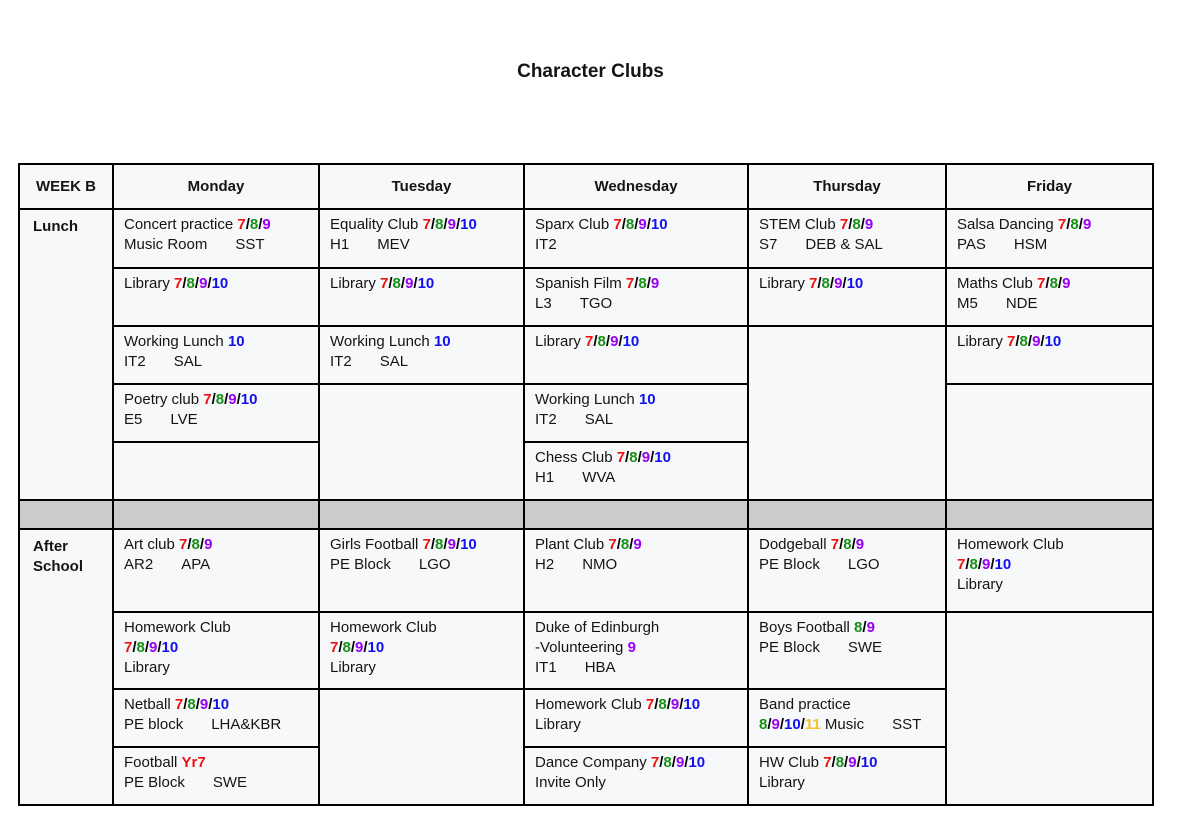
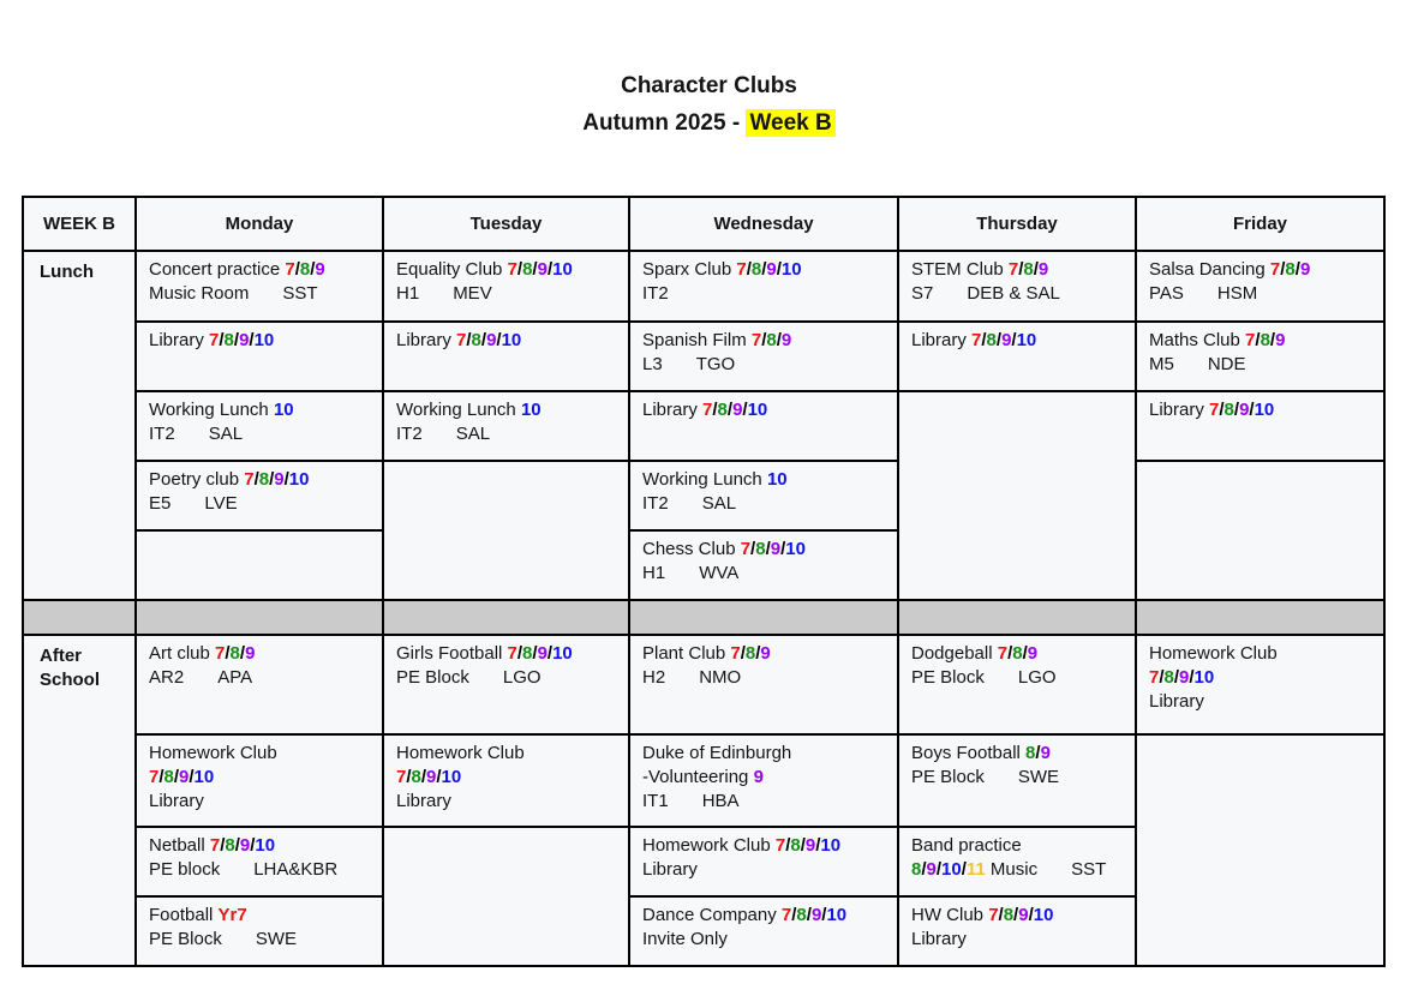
  Character Clubs
+ Autumn 2025 - Week B
  WEEK B	Monday	Tuesday	Wednesday	Thursday	Friday
  Lunch	Concert practice 7/8/9Music Room SST	Equality Club 7/8/9/10H1 MEV	Sparx Club 7/8/9/10IT2	STEM Club 7/8/9S7 DEB & SAL	Salsa Dancing 7/8/9PAS HSM
  Library 7/8/9/10	Library 7/8/9/10	Spanish Film 7/8/9L3 TGO	Library 7/8/9/10	Maths Club 7/8/9M5 NDE
  Working Lunch 10IT2 SAL	Working Lunch 10IT2 SAL	Library 7/8/9/10		Library 7/8/9/10
  Poetry club 7/8/9/10E5 LVE		Working Lunch 10IT2 SAL
  	Chess Club 7/8/9/10H1 WVA
  AfterSchool	Art club 7/8/9AR2 APA	Girls Football 7/8/9/10PE Block LGO	Plant Club 7/8/9H2 NMO	Dodgeball 7/8/9PE Block LGO	Homework Club7/8/9/10Library
  Homework Club7/8/9/10Library	Homework Club7/8/9/10Library	Duke of Edinburgh-Volunteering 9IT1 HBA	Boys Football 8/9PE Block SWE
  Netball 7/8/9/10PE block LHA&KBR		Homework Club 7/8/9/10Library	Band practice8/9/10/11 Music SST
  Football Yr7PE Block SWE	Dance Company 7/8/9/10Invite Only	HW Club 7/8/9/10Library
